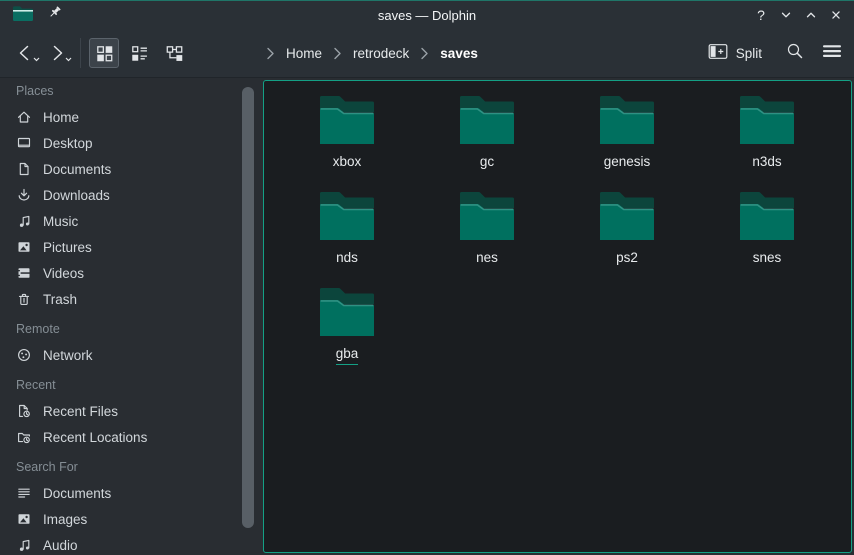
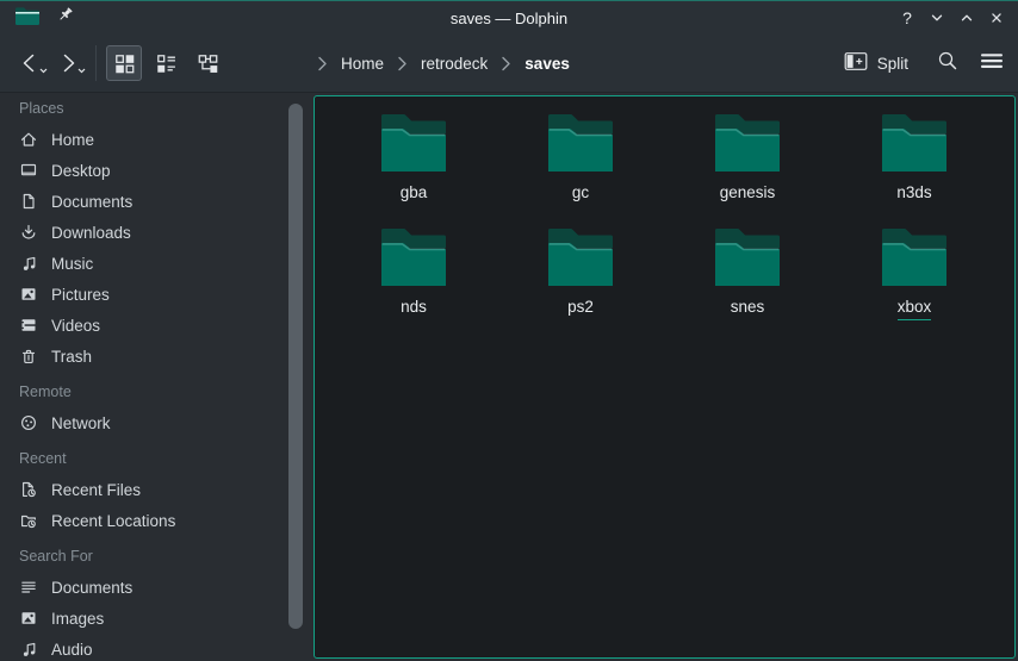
  saves — Dolphin
  ?
  Home
  retrodeck
  saves
  Split
  Places
  Home
  Desktop
  Documents
  Downloads
  Music
  Pictures
  Videos
  Trash
  Remote
  Network
  Recent
  Recent Files
  Recent Locations
  Search For
  Documents
  Images
  Audio
- xbox
+ gba
  gc
  genesis
  n3ds
  nds
- nes
  ps2
  snes
- gba
+ xbox
